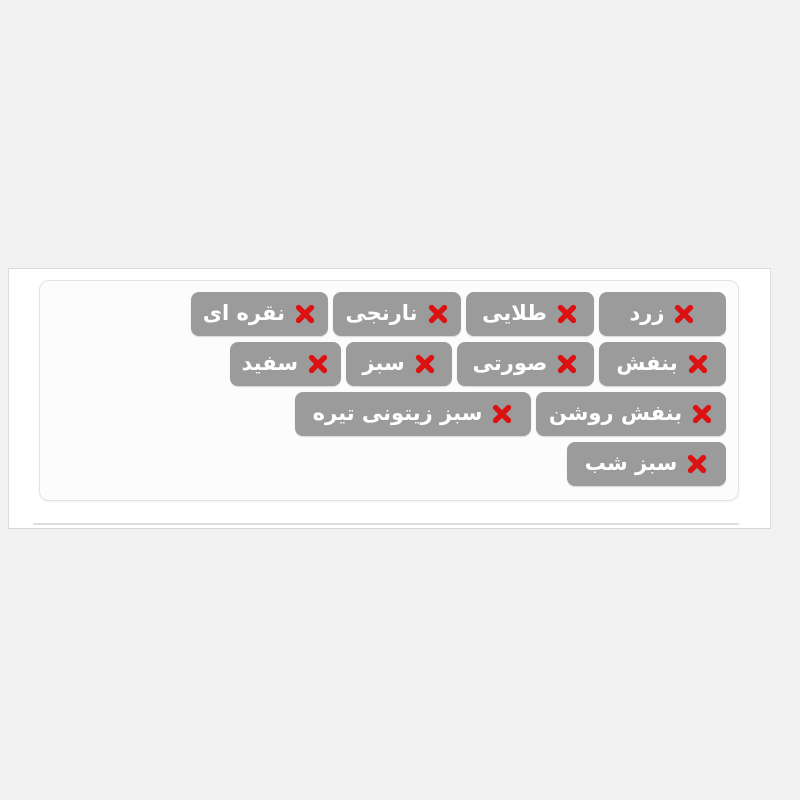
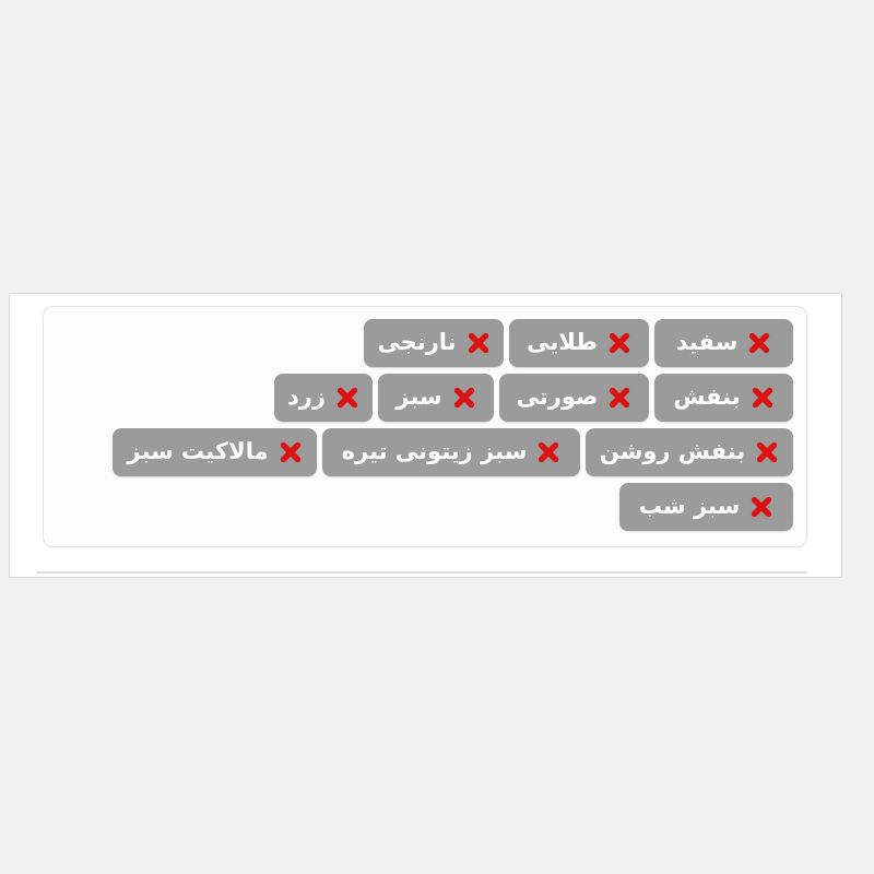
- زرد
+ سفید
  طلایی
  نارنجی
- نقره ای
  بنفش
  صورتی
  سبز
- سفید
+ زرد
  بنفش روشن
  سبز زیتونی تیره
+ مالاکیت سبز
  سبز شب
